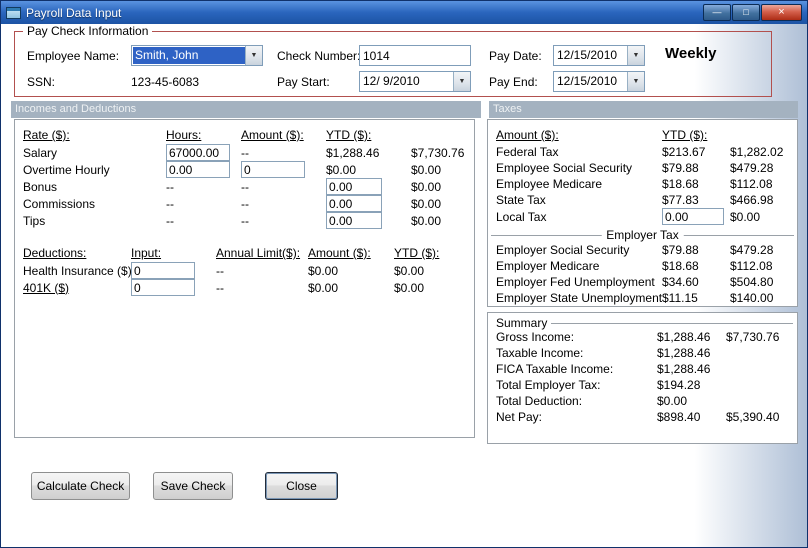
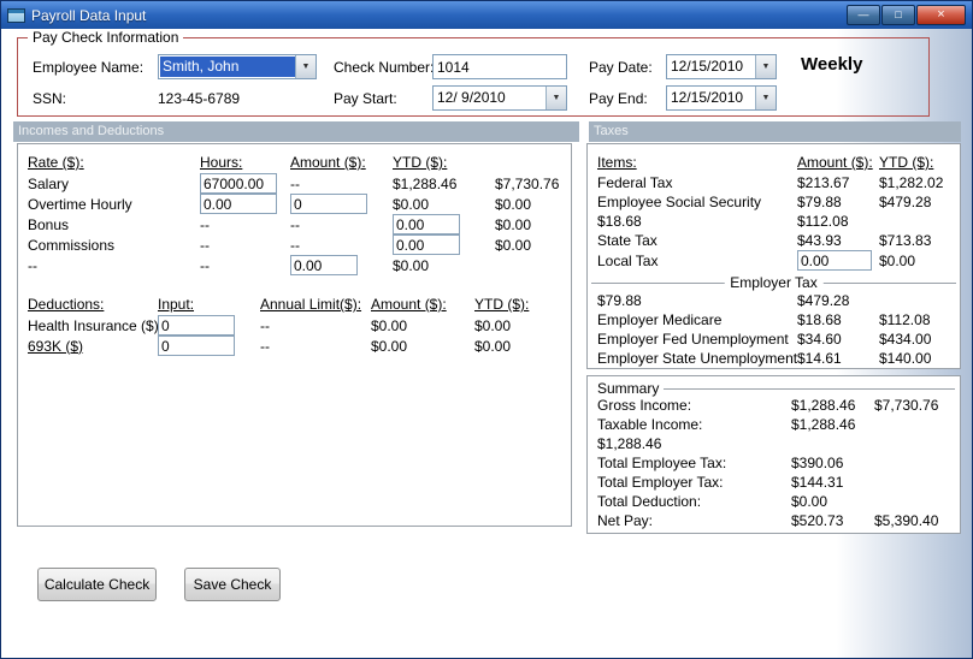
  Payroll Data Input
  —
  □
  ×
  Pay Check Information
  Employee Name:
  Smith, John
  Check Number
  1014
  Pay Date:
  12/15/2010
  Weekly
  SSN:
- 123-45-6083
+ 123-45-6789
  Pay Start:
  12/ 9/2010
  Pay End:
  12/15/2010
  Incomes and Deductions
  Taxes
  Rate ($):
  Hours:
  Amount ($):
  YTD ($):
  Salary
  67000.00
  --
  $1,288.46
  $7,730.76
  Overtime Hourly
  0.00
  0
  $0.00
  $0.00
  Bonus
  --
  --
  0.00
  $0.00
  Commissions
  --
  --
  0.00
  $0.00
- Tips
  --
  --
  0.00
  $0.00
  Deductions:
  Input:
  Annual Limit($):
  Amount ($):
  YTD ($):
  Health Insurance ($)
  0
  --
  $0.00
  $0.00
- 401K ($)
+ 693K ($)
  0
  --
  $0.00
  $0.00
+ Items:
  Amount ($):
  YTD ($):
  Federal Tax
  $213.67
  $1,282.02
  Employee Social Security
  $79.88
  $479.28
- Employee Medicare
  $18.68
  $112.08
  State Tax
- $77.83
+ $43.93
- $466.98
+ $713.83
  Local Tax
  0.00
  $0.00
  Employer Tax
- Employer Social Security
  $79.88
  $479.28
  Employer Medicare
  $18.68
  $112.08
  Employer Fed Unemployment
  $34.60
- $504.80
+ $434.00
  Employer State Unemployment
- $11.15
+ $14.61
  $140.00
  Summary
  Gross Income:
  $1,288.46
  $7,730.76
  Taxable Income:
  $1,288.46
- FICA Taxable Income:
  $1,288.46
+ Total Employee Tax:
+ $390.06
  Total Employer Tax:
- $194.28
+ $144.31
  Total Deduction:
  $0.00
  Net Pay:
- $898.40
+ $520.73
  $5,390.40
  Calculate Check
  Save Check
- Close
